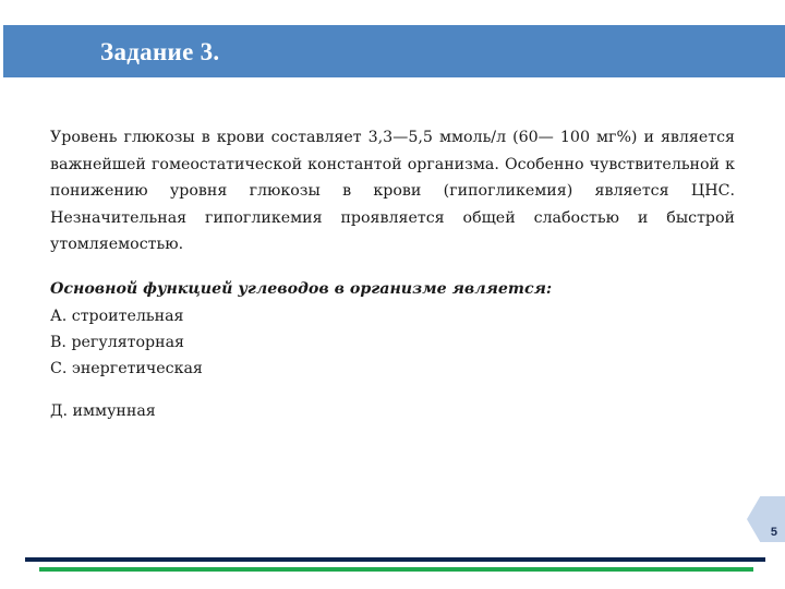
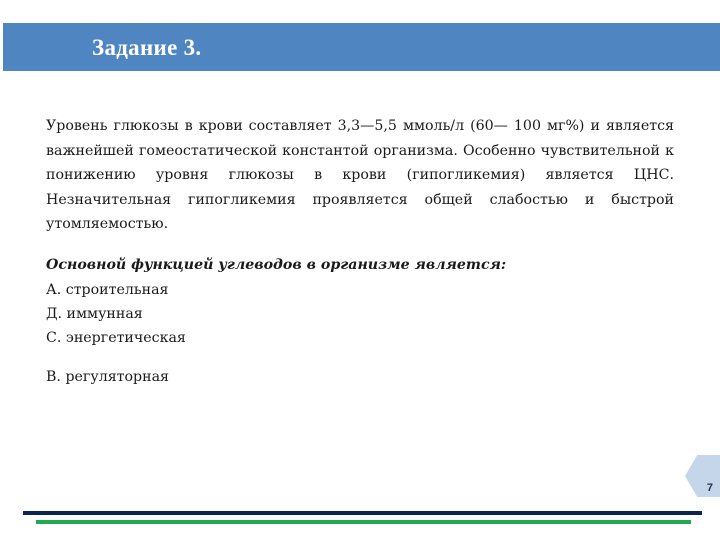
  Задание 3.
  Уровень глюкозы в крови составляет 3,3—5,5 ммоль/л (60— 100 мг%) и является важнейшей гомеостатической константой организма. Особенно чувствительной к понижению уровня глюкозы в крови (гипогликемия) является ЦНС. Незначительная гипогликемия проявляется общей слабостью и быстрой утомляемостью.
  Основной функцией углеводов в организме является:
  А. строительная
- В. регуляторная
+ Д. иммунная
  С. энергетическая
- Д. иммунная
+ В. регуляторная
- 5
+ 7
